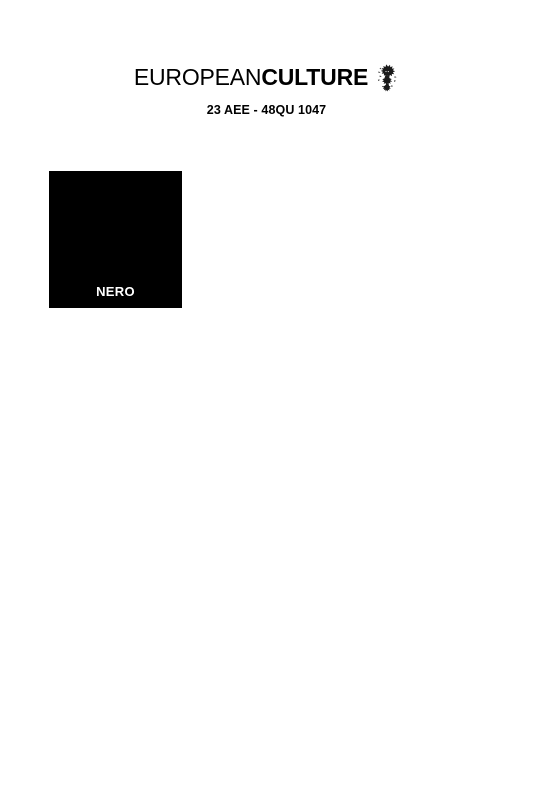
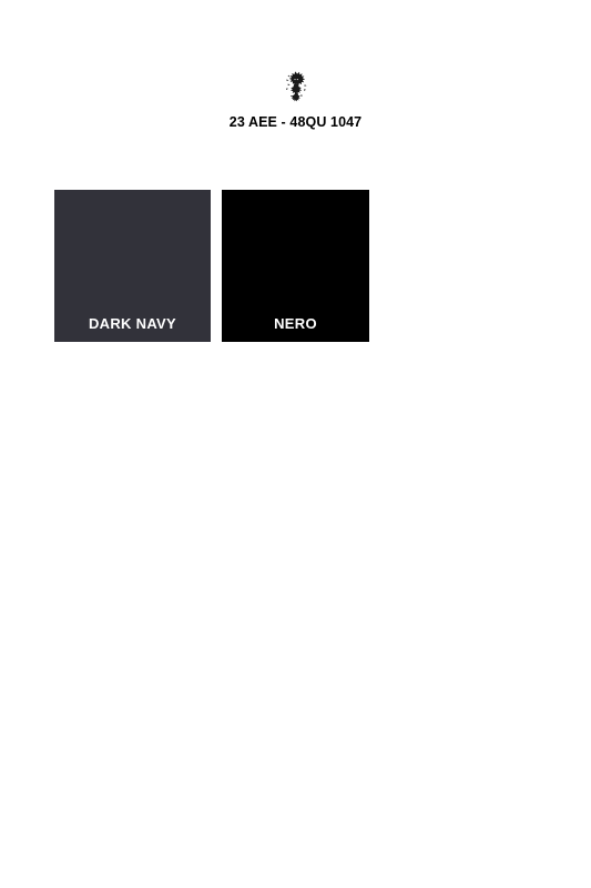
- EUROPEANCULTURE
  23 AEE - 48QU 1047
+ DARK NAVY
  NERO
